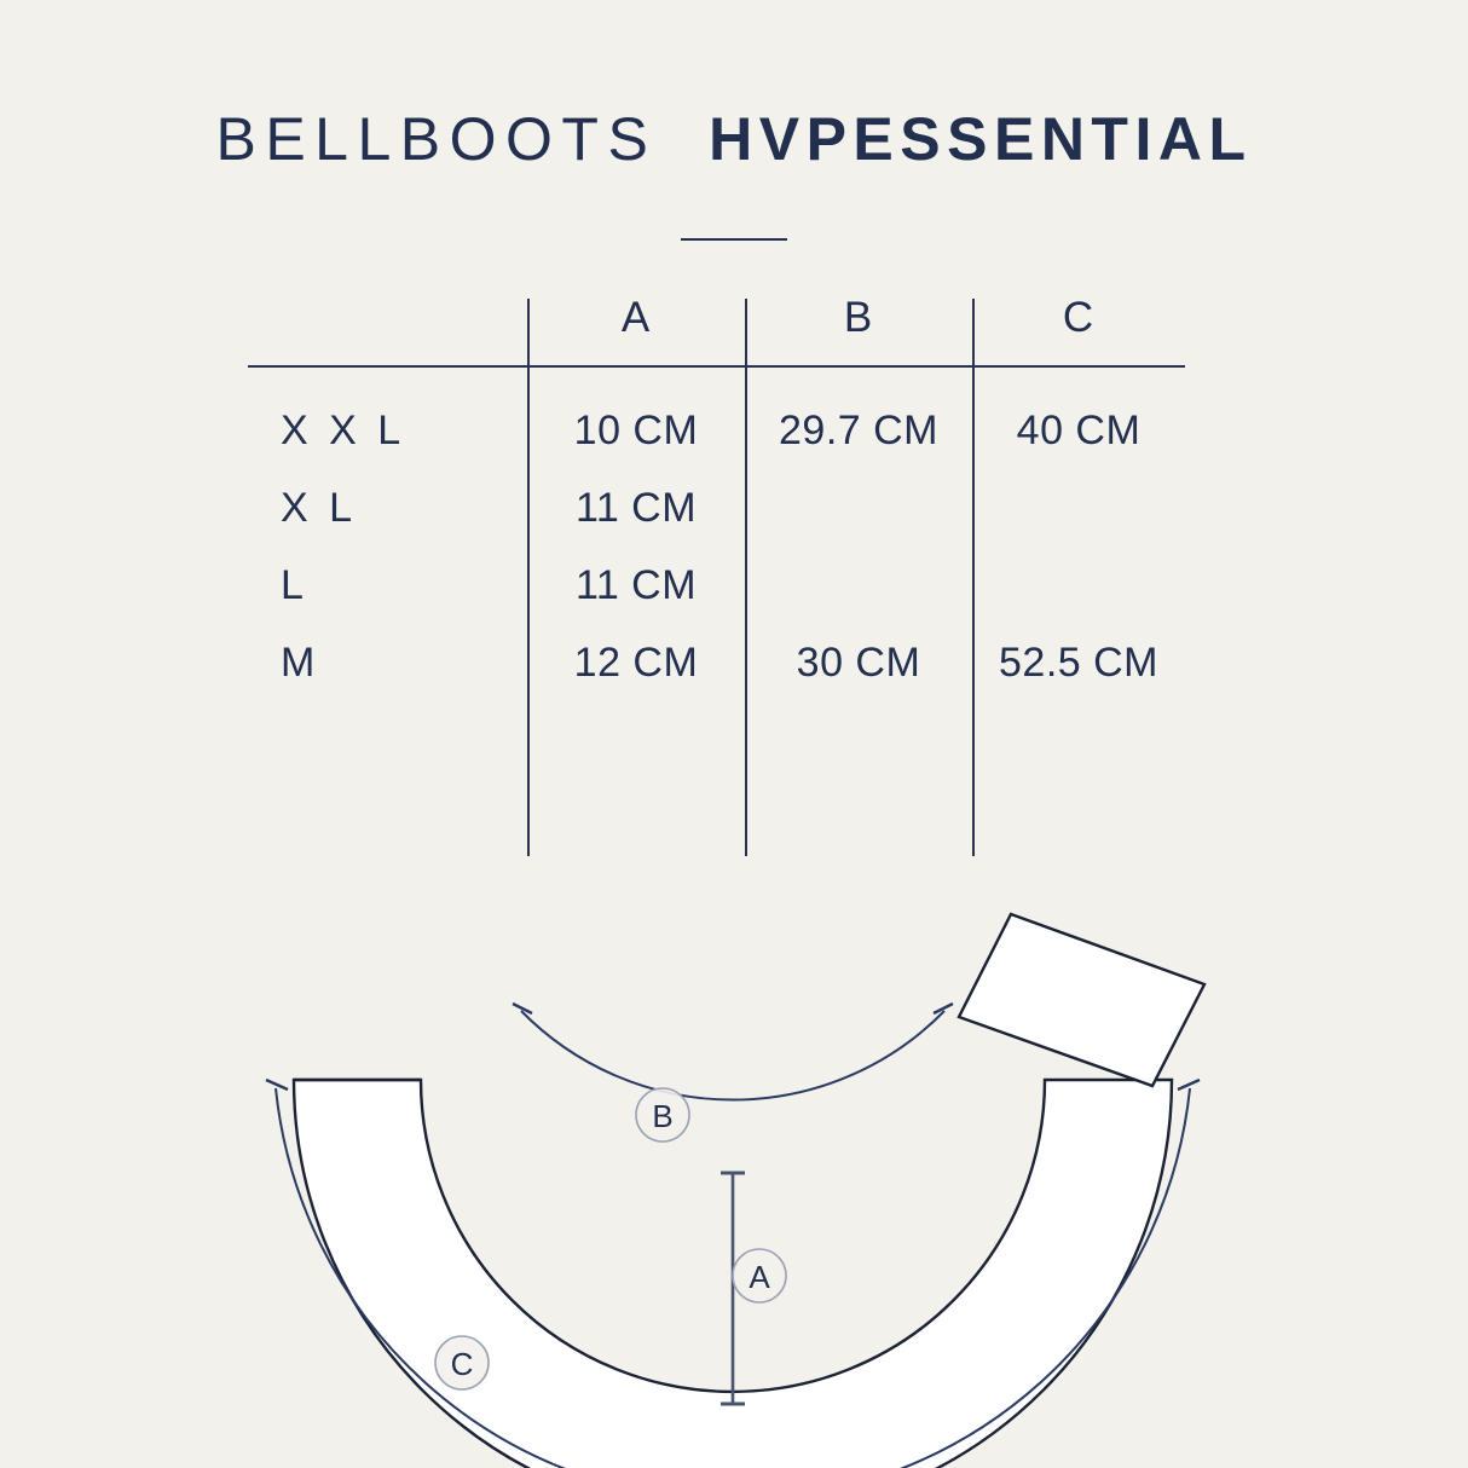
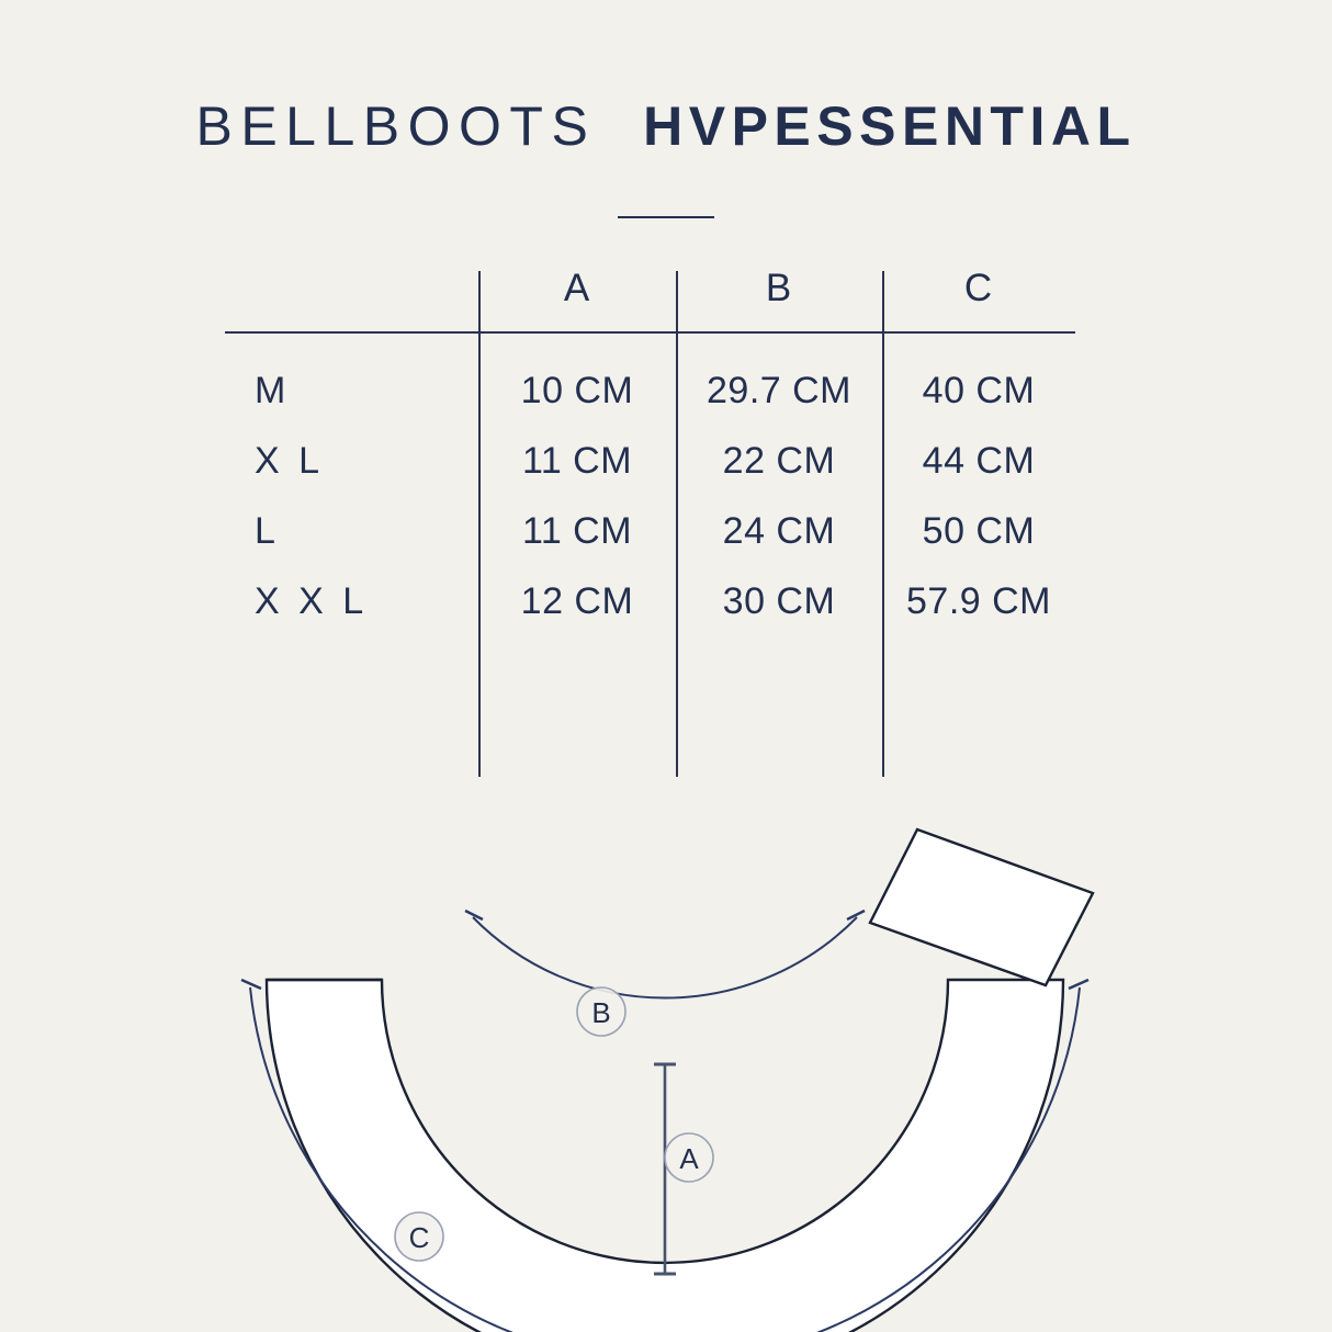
  BELLBOOTS HVPESSENTIAL
  A
  B
  C
- X X L
+ M
  10 CM
  29.7 CM
  40 CM
  X L
  11 CM
+ 22 CM
+ 44 CM
  L
  11 CM
+ 24 CM
+ 50 CM
- M
+ X X L
  12 CM
  30 CM
- 52.5 CM
+ 57.9 CM
  B
  A
  C
